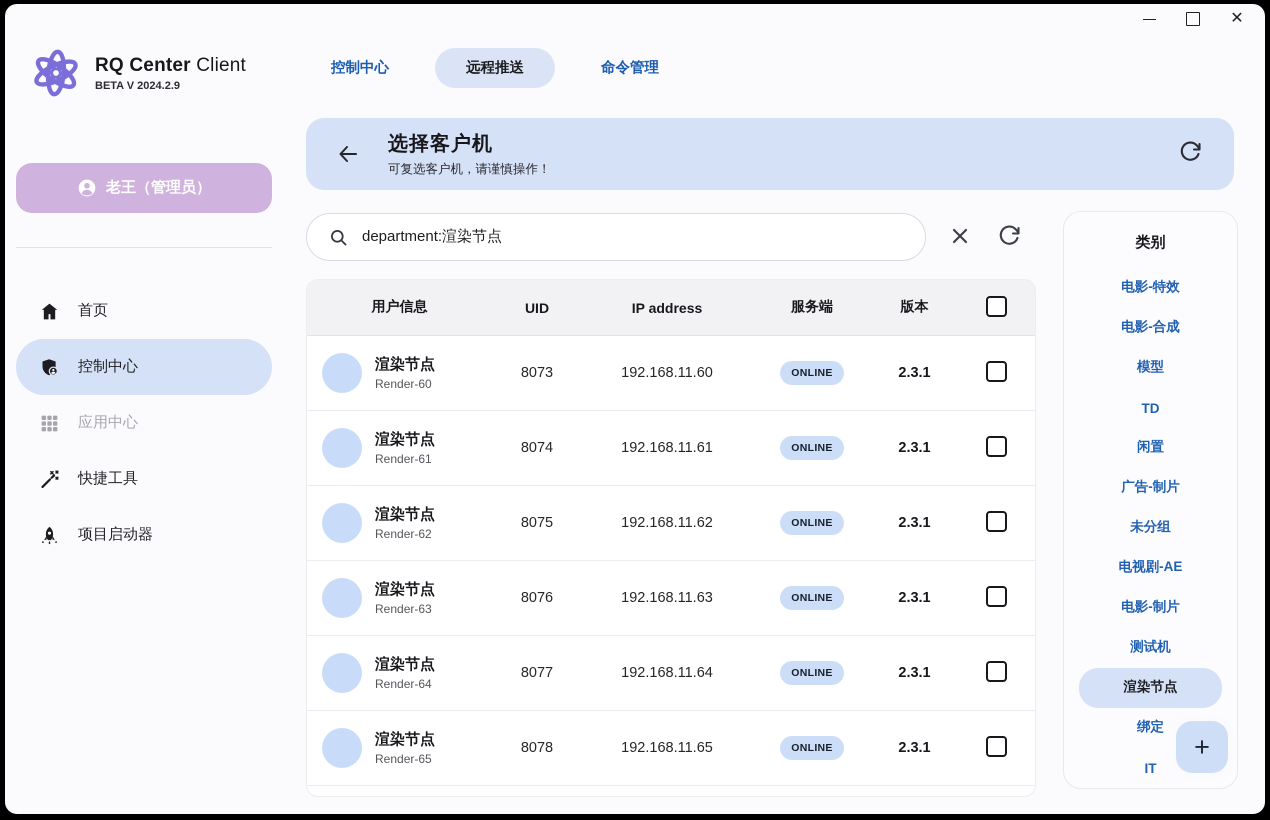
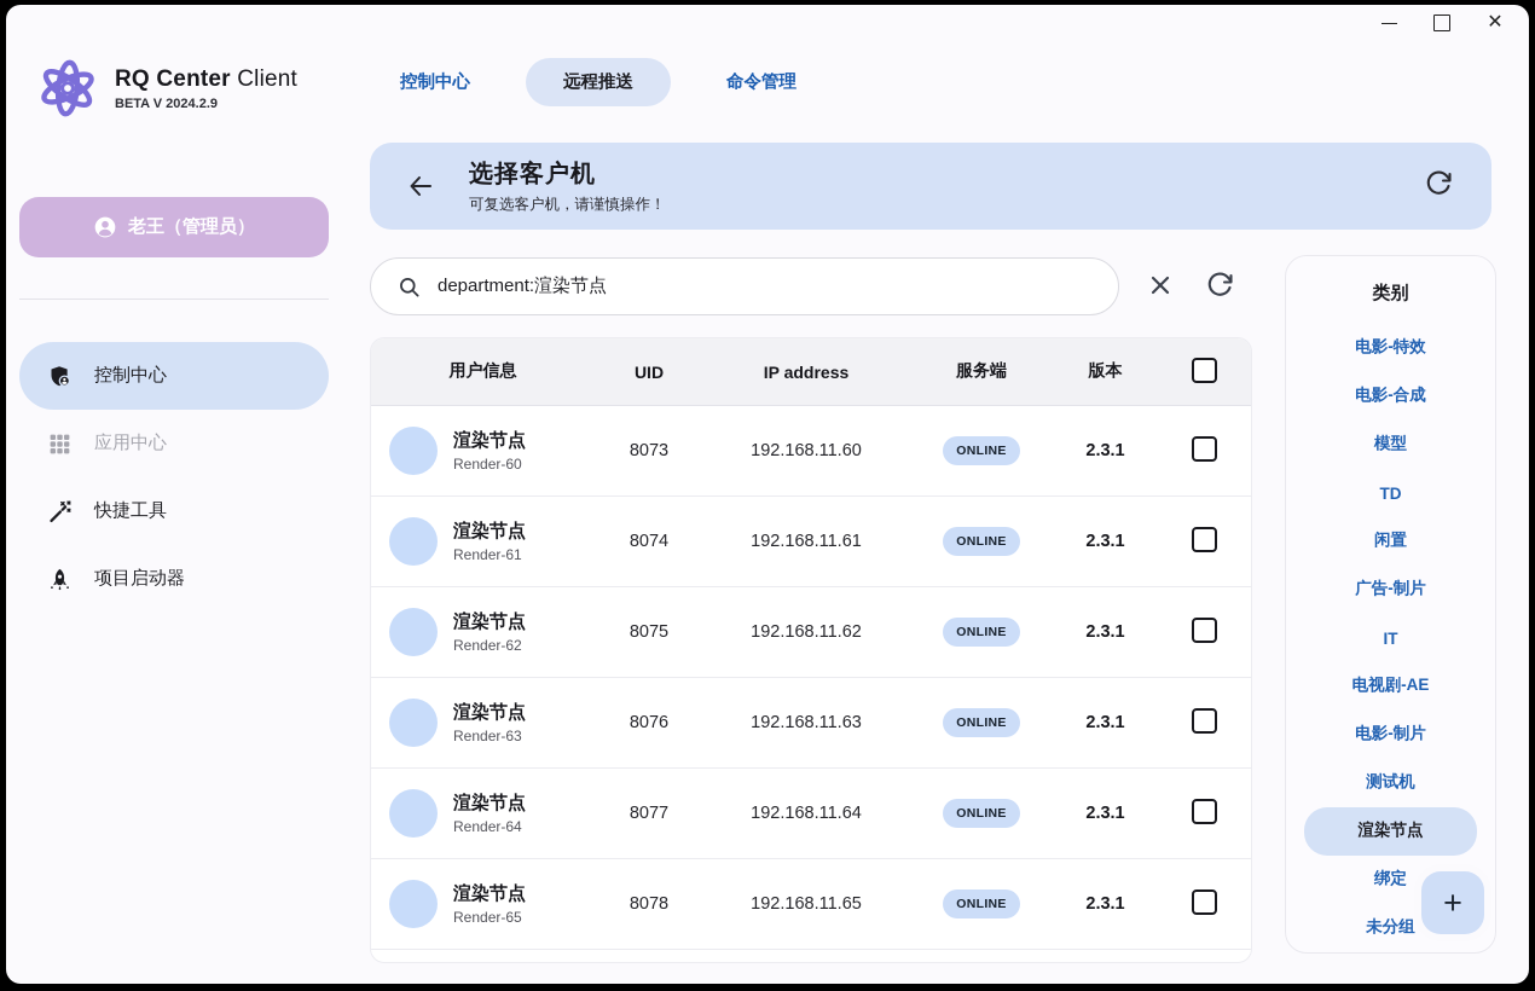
  ✕
  RQ Center Client
  BETA V 2024.2.9
  老王（管理员）
- 首页
  控制中心
  应用中心
  快捷工具
  项目启动器
  控制中心
  远程推送
  命令管理
  选择客户机
  可复选客户机，请谨慎操作！
  department:渲染节点
  用户信息
  UID
  IP address
  服务端
  版本
  渲染节点
  Render-60
  8073
  192.168.11.60
  ONLINE
  2.3.1
  渲染节点
  Render-61
  8074
  192.168.11.61
  ONLINE
  2.3.1
  渲染节点
  Render-62
  8075
  192.168.11.62
  ONLINE
  2.3.1
  渲染节点
  Render-63
  8076
  192.168.11.63
  ONLINE
  2.3.1
  渲染节点
  Render-64
  8077
  192.168.11.64
  ONLINE
  2.3.1
  渲染节点
  Render-65
  8078
  192.168.11.65
  ONLINE
  2.3.1
  类别
  电影-特效
  电影-合成
  模型
  TD
  闲置
  广告-制片
- 未分组
+ IT
  电视剧-AE
  电影-制片
  测试机
  渲染节点
  绑定
- IT
+ 未分组
  +
